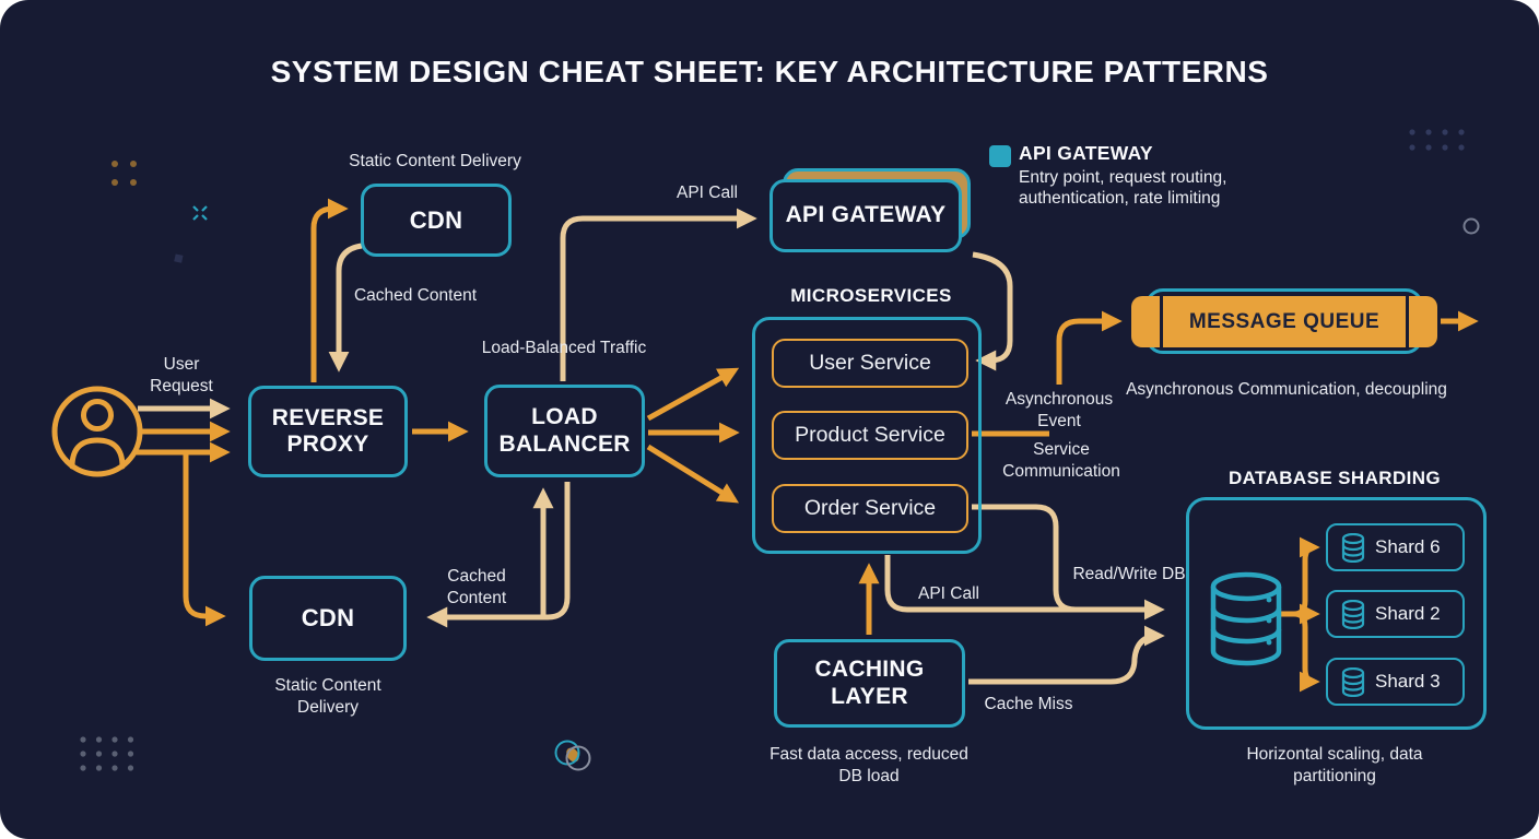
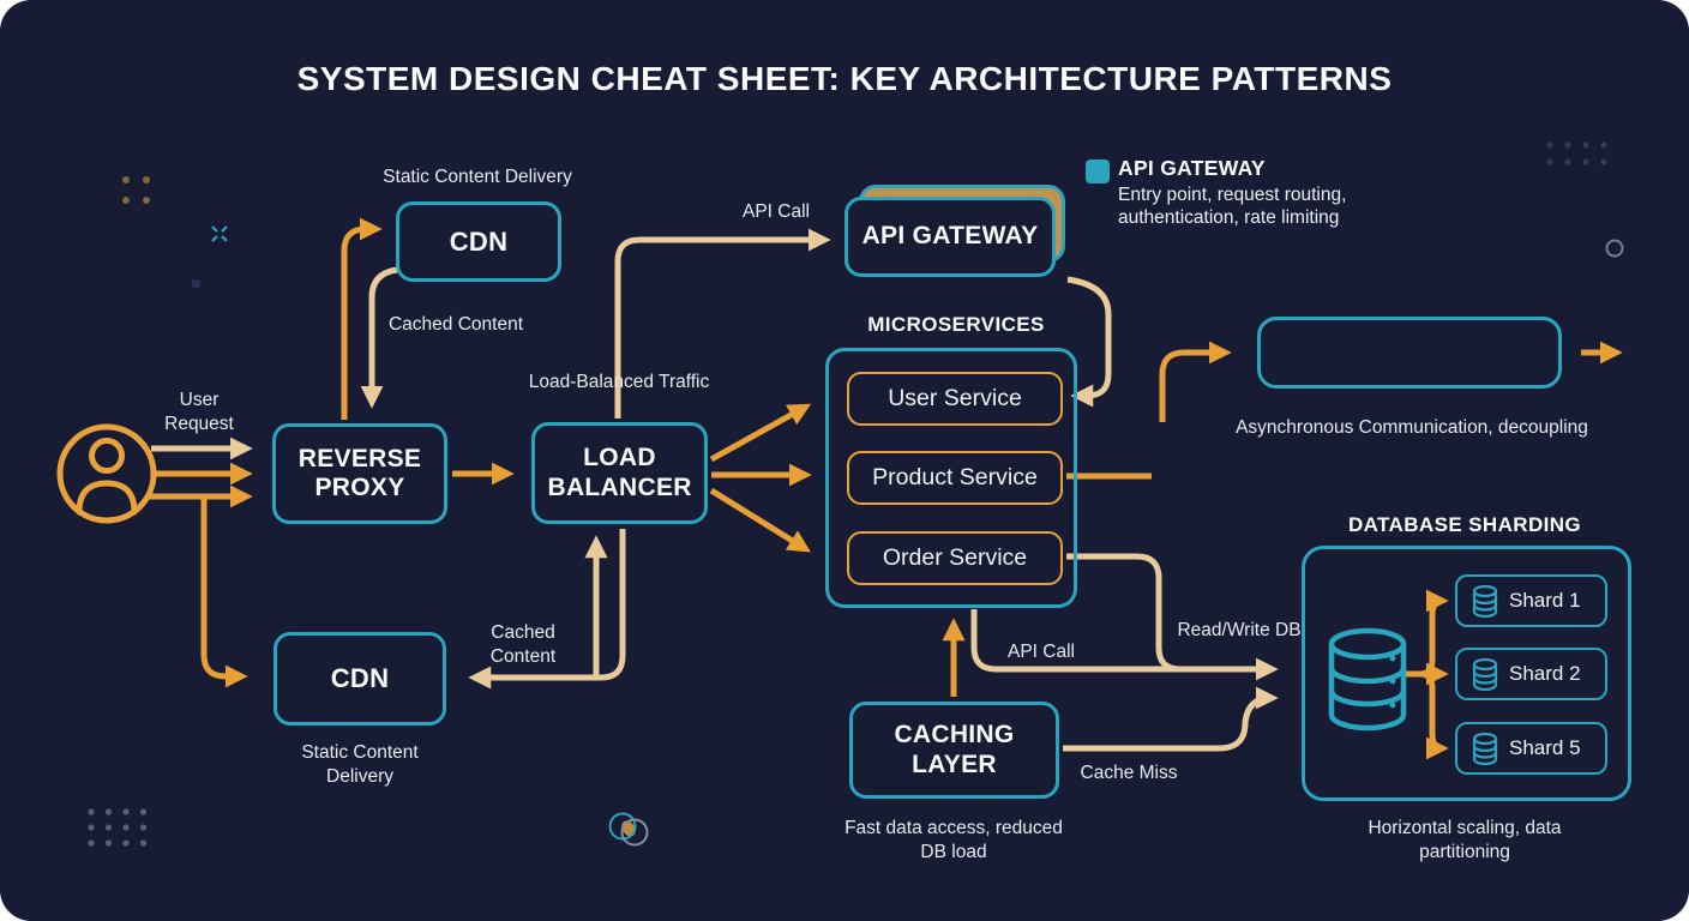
  SYSTEM DESIGN CHEAT SHEET: KEY ARCHITECTURE PATTERNS
  CDN
  REVERSE PROXY
  LOAD BALANCER
  API GATEWAY
  MICROSERVICES
  User Service
  Product Service
  Order Service
- MESSAGE QUEUE
  Asynchronous Communication, decoupling
  CDN
  Static Content Delivery
  CACHING LAYER
  Fast data access, reduced DB load
  DATABASE SHARDING
- Shard 6
+ Shard 1
  Shard 2
- Shard 3
+ Shard 5
  Horizontal scaling, data partitioning
  API GATEWAY
  Entry point, request routing, authentication, rate limiting
  Static Content Delivery
  Cached Content
  API Call
  Load-Balanced Traffic
  User Request
  Cached Content
- Asynchronous Event
- Service Communication
  API Call
  Read/Write DB
  Cache Miss
